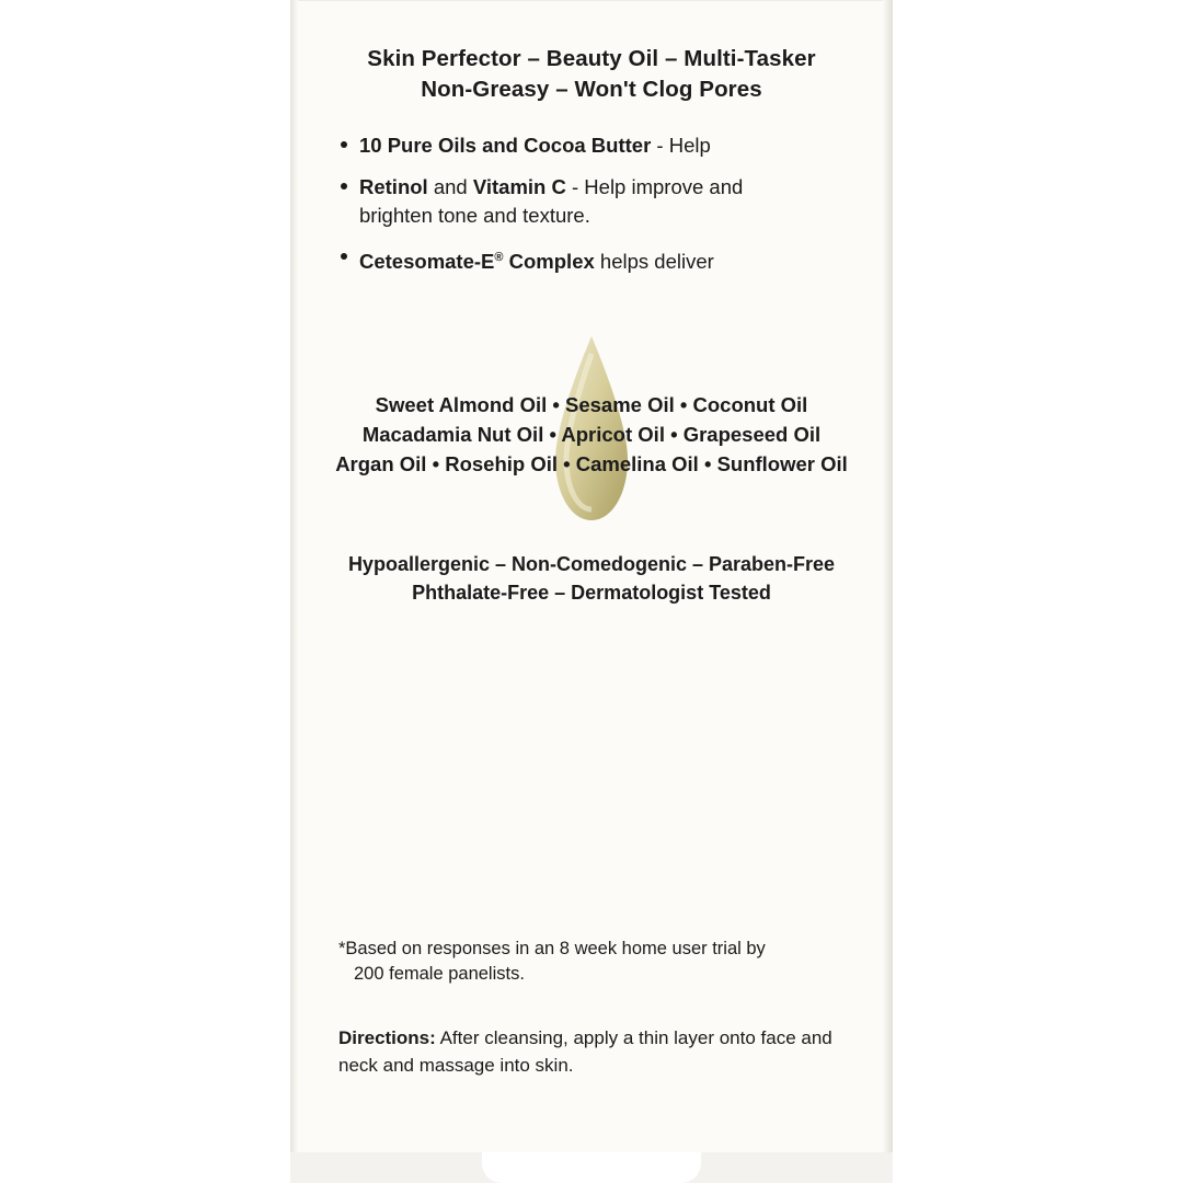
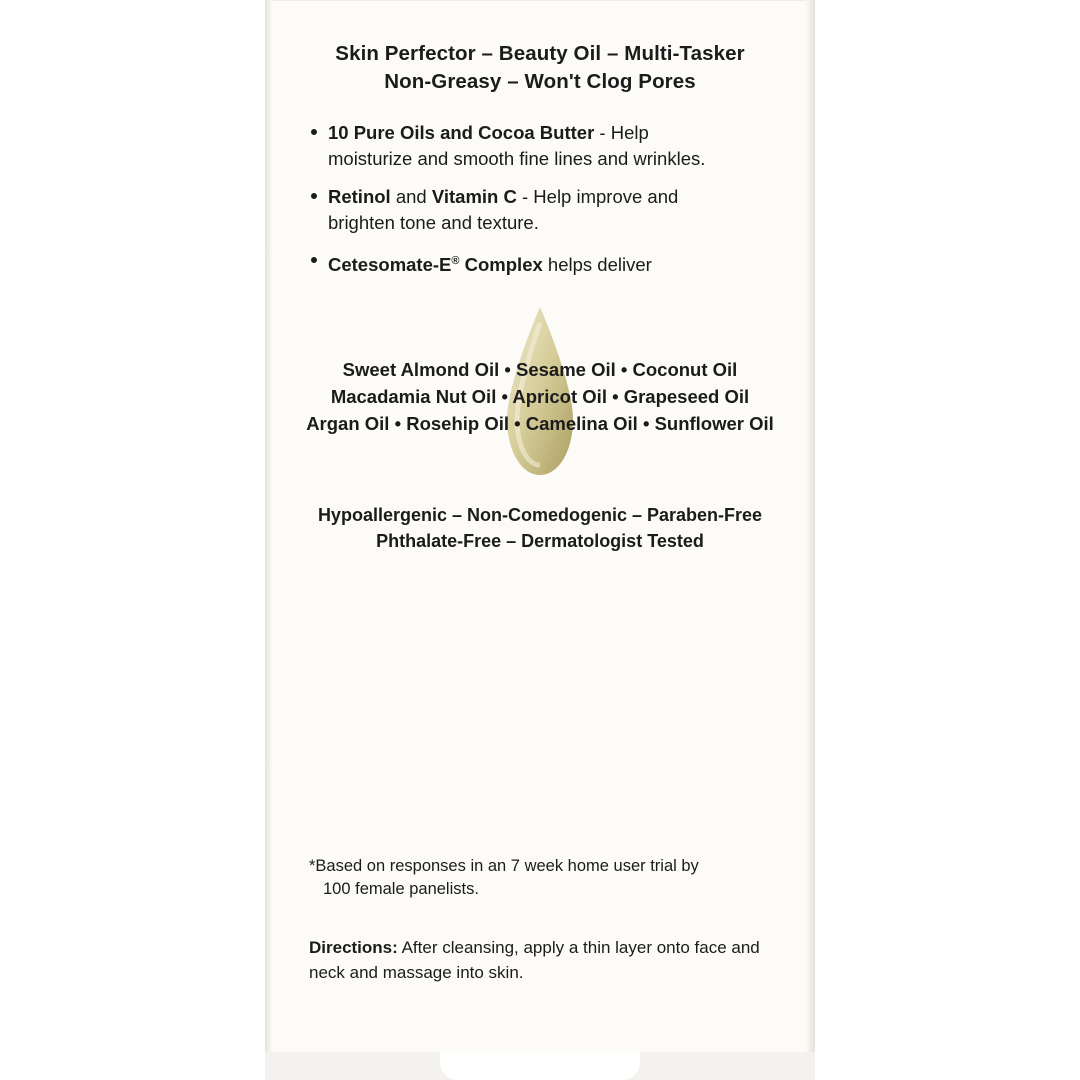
  Skin Perfector – Beauty Oil – Multi-Tasker
  Non-Greasy – Won't Clog Pores
  10 Pure Oils and Cocoa Butter - Help
+ moisturize and smooth fine lines and wrinkles.
  Retinol and Vitamin C - Help improve and
  brighten tone and texture.
  Cetesomate-E® Complex helps deliver
  Sweet Almond Oil • Sesame Oil • Coconut Oil
  Macadamia Nut Oil • Apricot Oil • Grapeseed Oil
  Argan Oil • Rosehip Oil • Camelina Oil • Sunflower Oil
  Hypoallergenic – Non-Comedogenic – Paraben-Free
  Phthalate-Free – Dermatologist Tested
- *Based on responses in an 8 week home user trial by
+ *Based on responses in an 7 week home user trial by
- 200 female panelists.
+ 100 female panelists.
  Directions: After cleansing, apply a thin layer onto face and neck and massage into skin.
